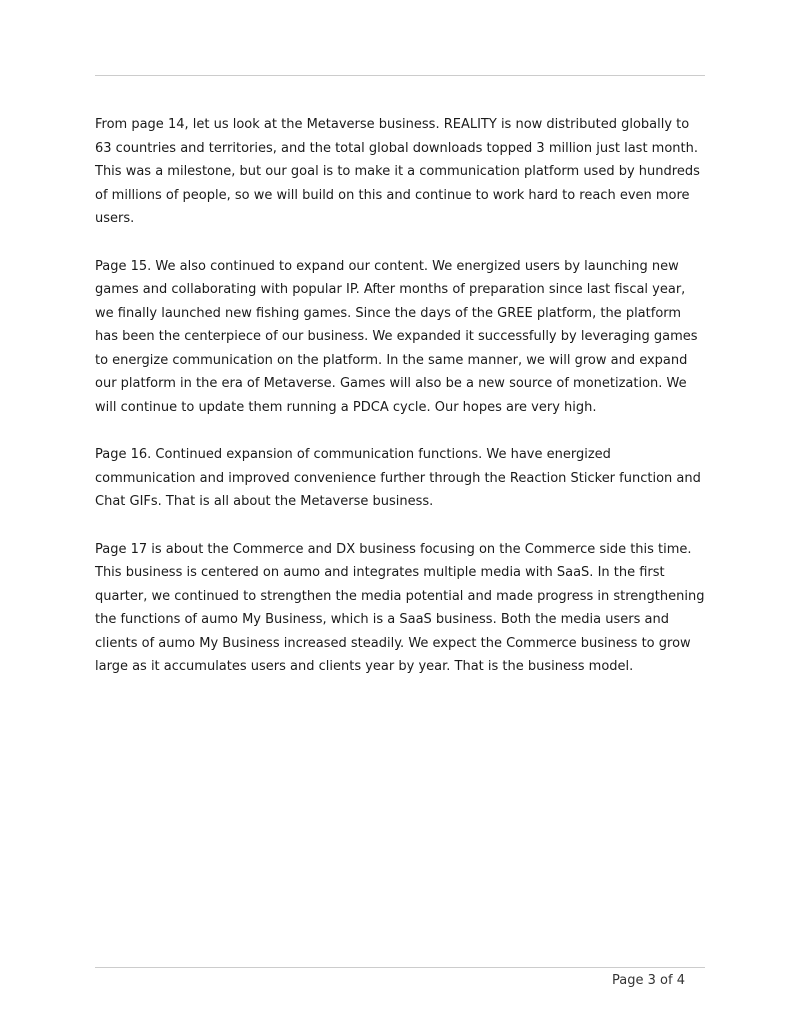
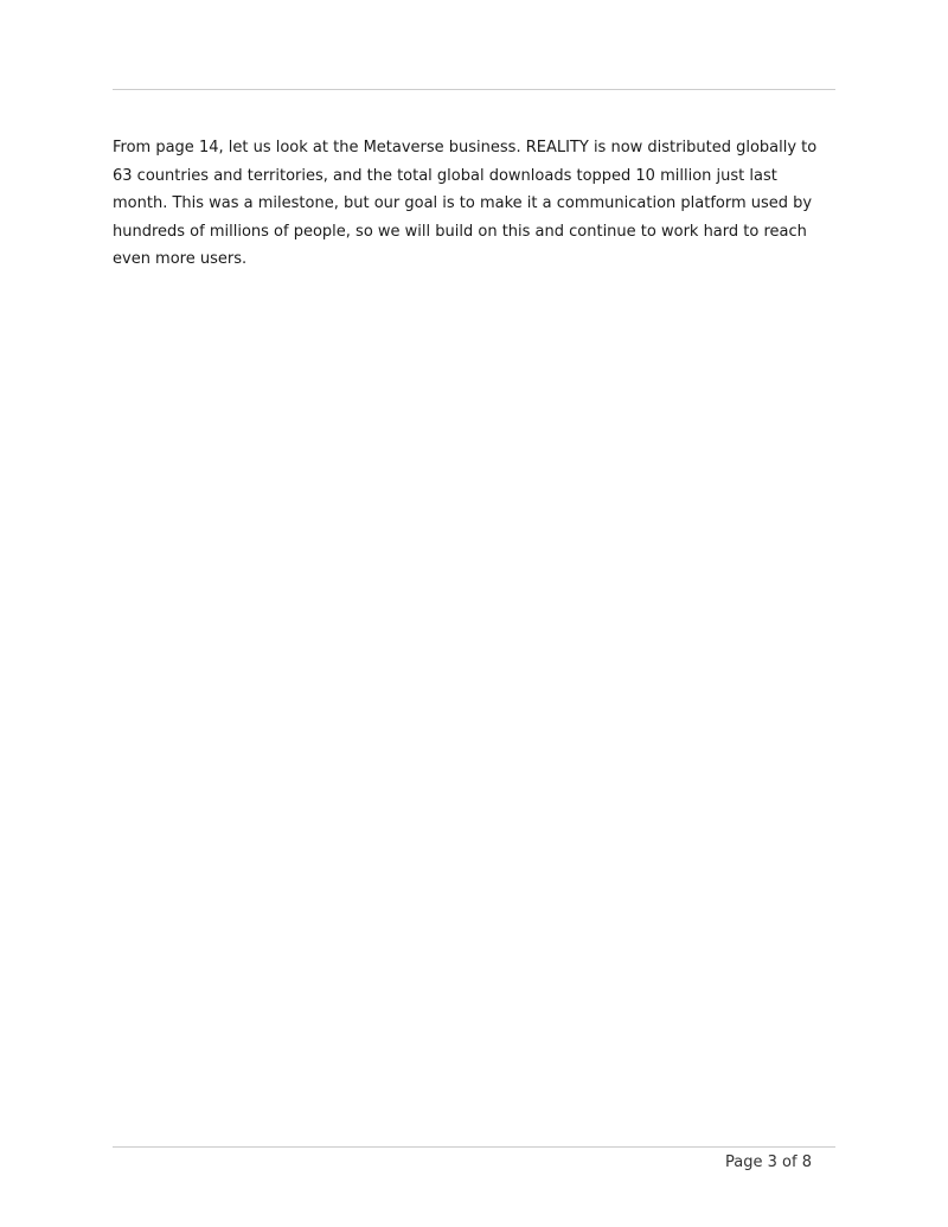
- From page 14, let us look at the Metaverse business. REALITY is now distributed globally to 63 countries and territories, and the total global downloads topped 3 million just last month. This was a milestone, but our goal is to make it a communication platform used by hundreds of millions of people, so we will build on this and continue to work hard to reach even more users.
+ From page 14, let us look at the Metaverse business. REALITY is now distributed globally to 63 countries and territories, and the total global downloads topped 10 million just last month. This was a milestone, but our goal is to make it a communication platform used by hundreds of millions of people, so we will build on this and continue to work hard to reach even more users.
- Page 15. We also continued to expand our content. We energized users by launching new games and collaborating with popular IP. After months of preparation since last fiscal year, we finally launched new fishing games. Since the days of the GREE platform, the platform has been the centerpiece of our business. We expanded it successfully by leveraging games to energize communication on the platform. In the same manner, we will grow and expand our platform in the era of Metaverse. Games will also be a new source of monetization. We will continue to update them running a PDCA cycle. Our hopes are very high.
- Page 16. Continued expansion of communication functions. We have energized communication and improved convenience further through the Reaction Sticker function and Chat GIFs. That is all about the Metaverse business.
- Page 17 is about the Commerce and DX business focusing on the Commerce side this time. This business is centered on aumo and integrates multiple media with SaaS. In the first quarter, we continued to strengthen the media potential and made progress in strengthening the functions of aumo My Business, which is a SaaS business. Both the media users and clients of aumo My Business increased steadily. We expect the Commerce business to grow large as it accumulates users and clients year by year. That is the business model.
- Page 3 of 4
+ Page 3 of 8
